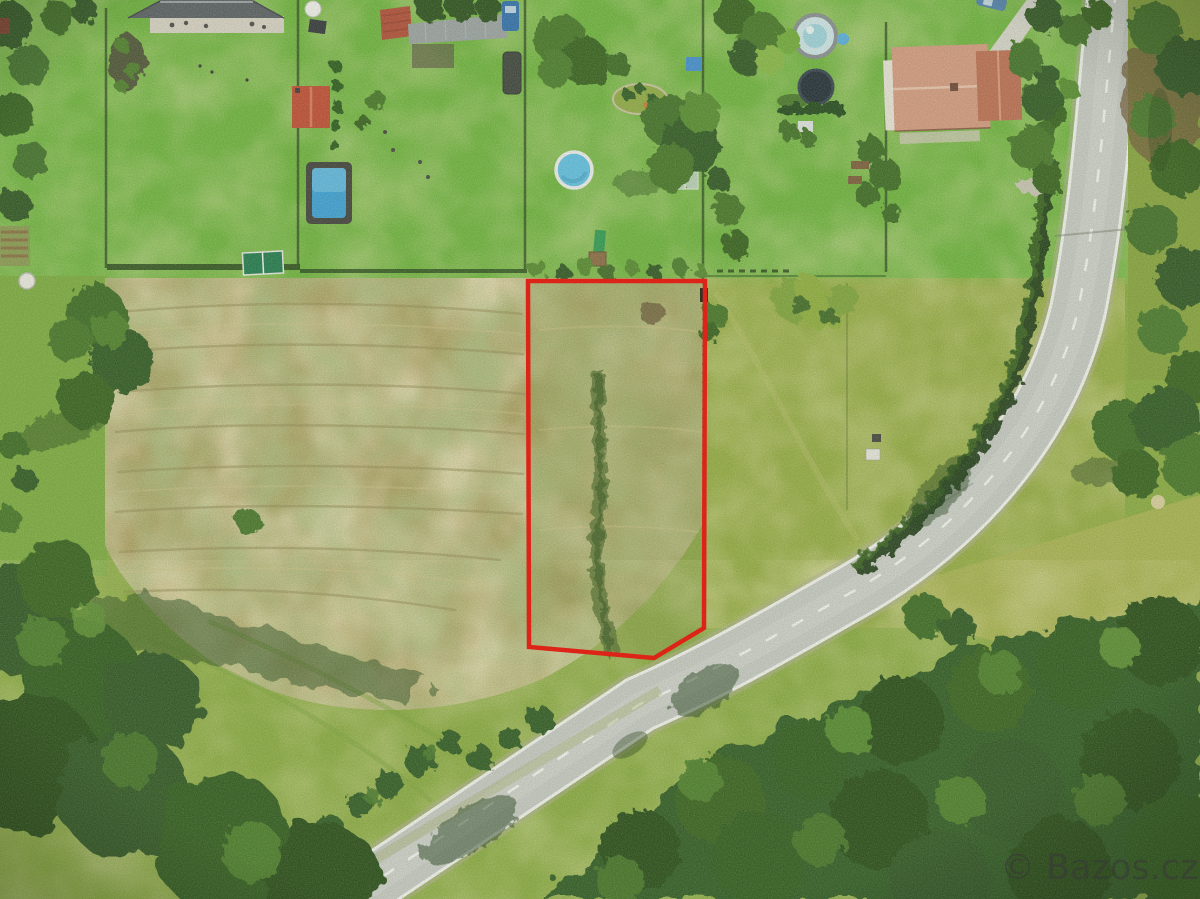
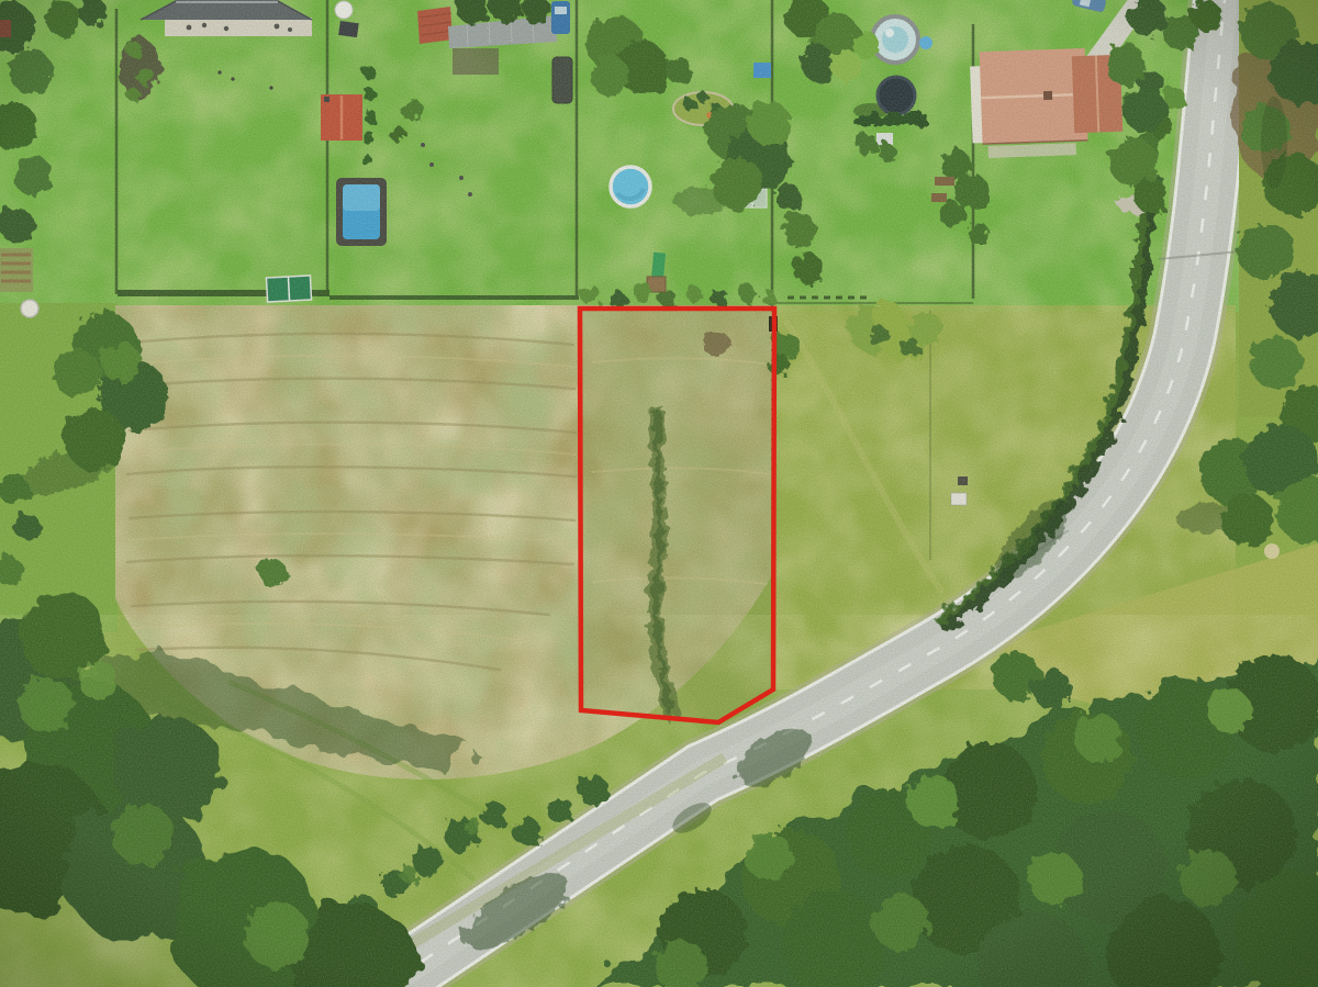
- © Bazos.cz
